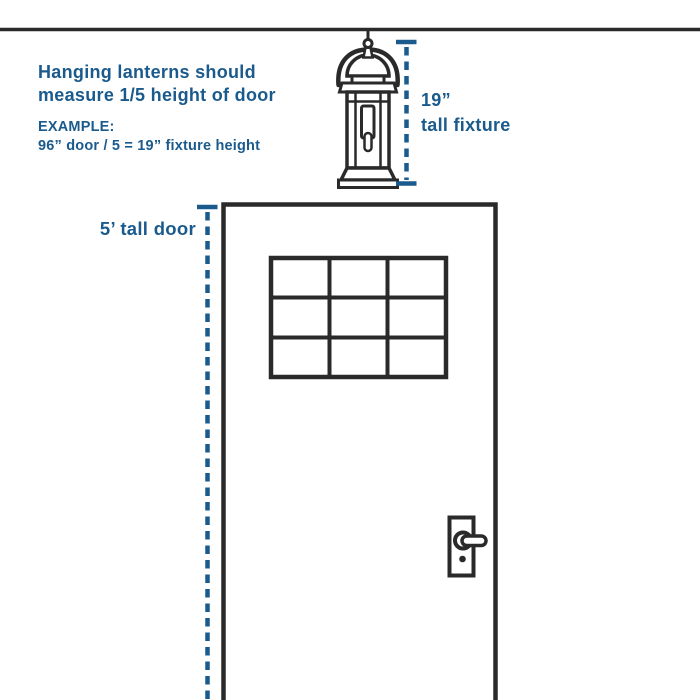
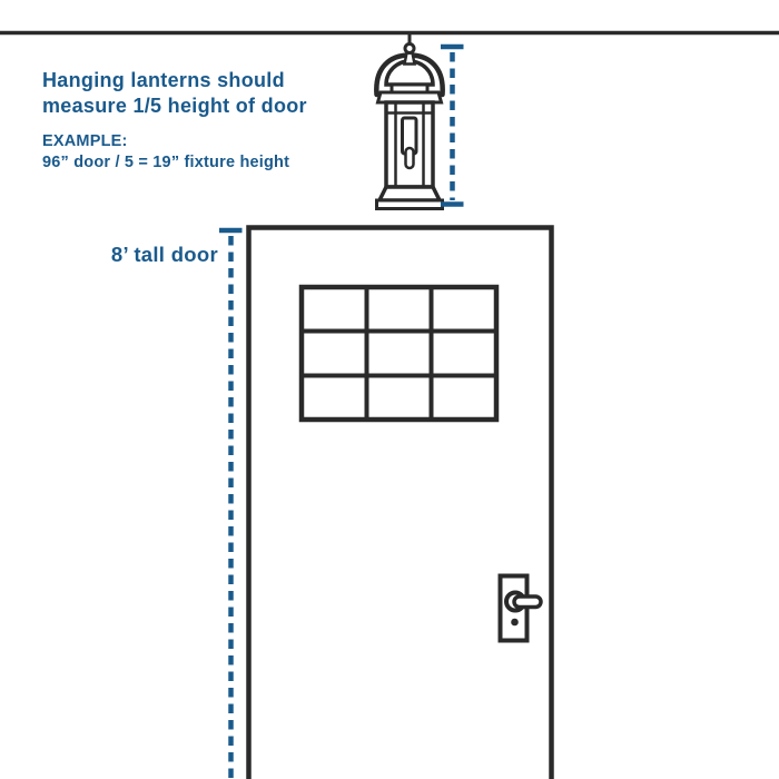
  Hanging lanterns should
  measure 1/5 height of door
  EXAMPLE:
  96” door / 5 = 19” fixture height
- 19”
- tall fixture
- 5’ tall door
+ 8’ tall door
